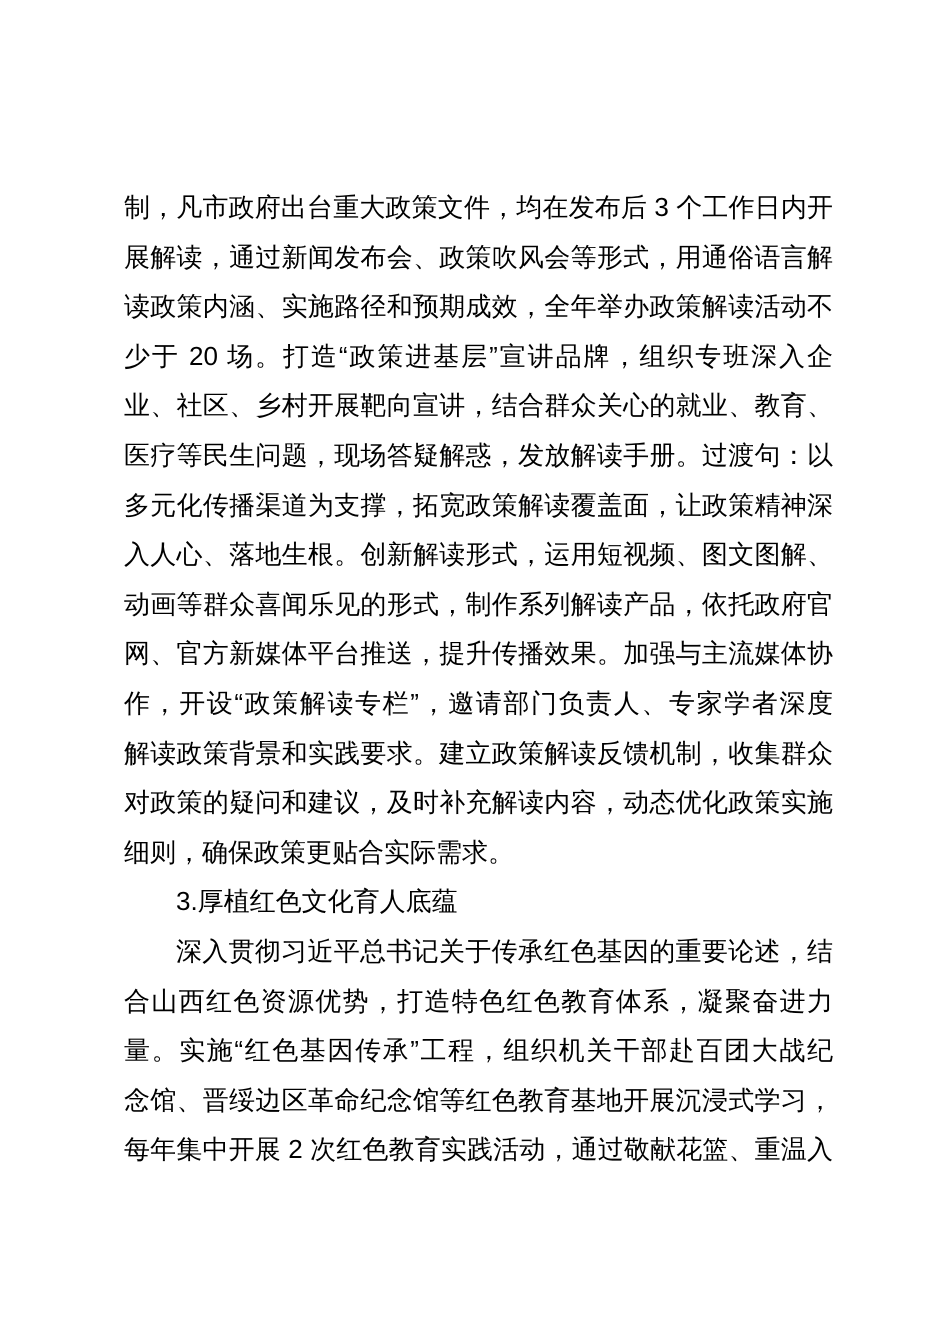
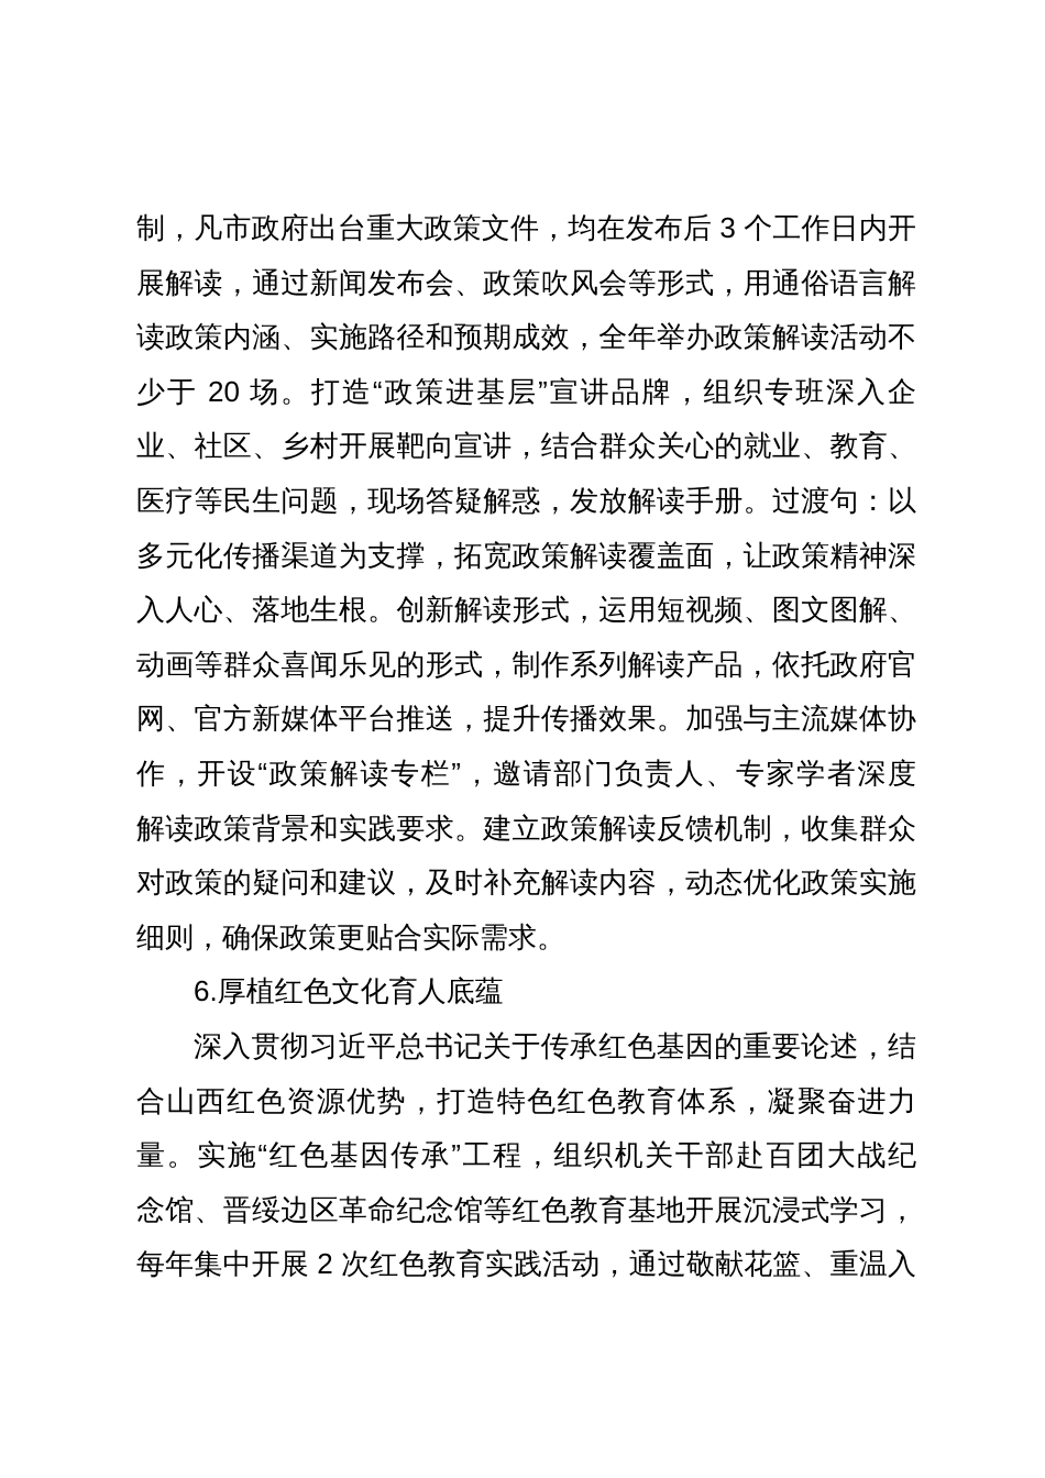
  制，凡市政府出台重大政策文件，均在发布后 3 个工作日内开
  展解读，通过新闻发布会、政策吹风会等形式，用通俗语言解
  读政策内涵、实施路径和预期成效，全年举办政策解读活动不
  少于 20 场。打造“政策进基层”宣讲品牌，组织专班深入企
  业、社区、乡村开展靶向宣讲，结合群众关心的就业、教育、
  医疗等民生问题，现场答疑解惑，发放解读手册。过渡句：以
  多元化传播渠道为支撑，拓宽政策解读覆盖面，让政策精神深
  入人心、落地生根。创新解读形式，运用短视频、图文图解、
  动画等群众喜闻乐见的形式，制作系列解读产品，依托政府官
  网、官方新媒体平台推送，提升传播效果。加强与主流媒体协
  作，开设“政策解读专栏”，邀请部门负责人、专家学者深度
  解读政策背景和实践要求。建立政策解读反馈机制，收集群众
  对政策的疑问和建议，及时补充解读内容，动态优化政策实施
  细则，确保政策更贴合实际需求。
- 3.厚植红色文化育人底蕴
+ 6.厚植红色文化育人底蕴
  深入贯彻习近平总书记关于传承红色基因的重要论述，结
  合山西红色资源优势，打造特色红色教育体系，凝聚奋进力
  量。实施“红色基因传承”工程，组织机关干部赴百团大战纪
  念馆、晋绥边区革命纪念馆等红色教育基地开展沉浸式学习，
  每年集中开展 2 次红色教育实践活动，通过敬献花篮、重温入
